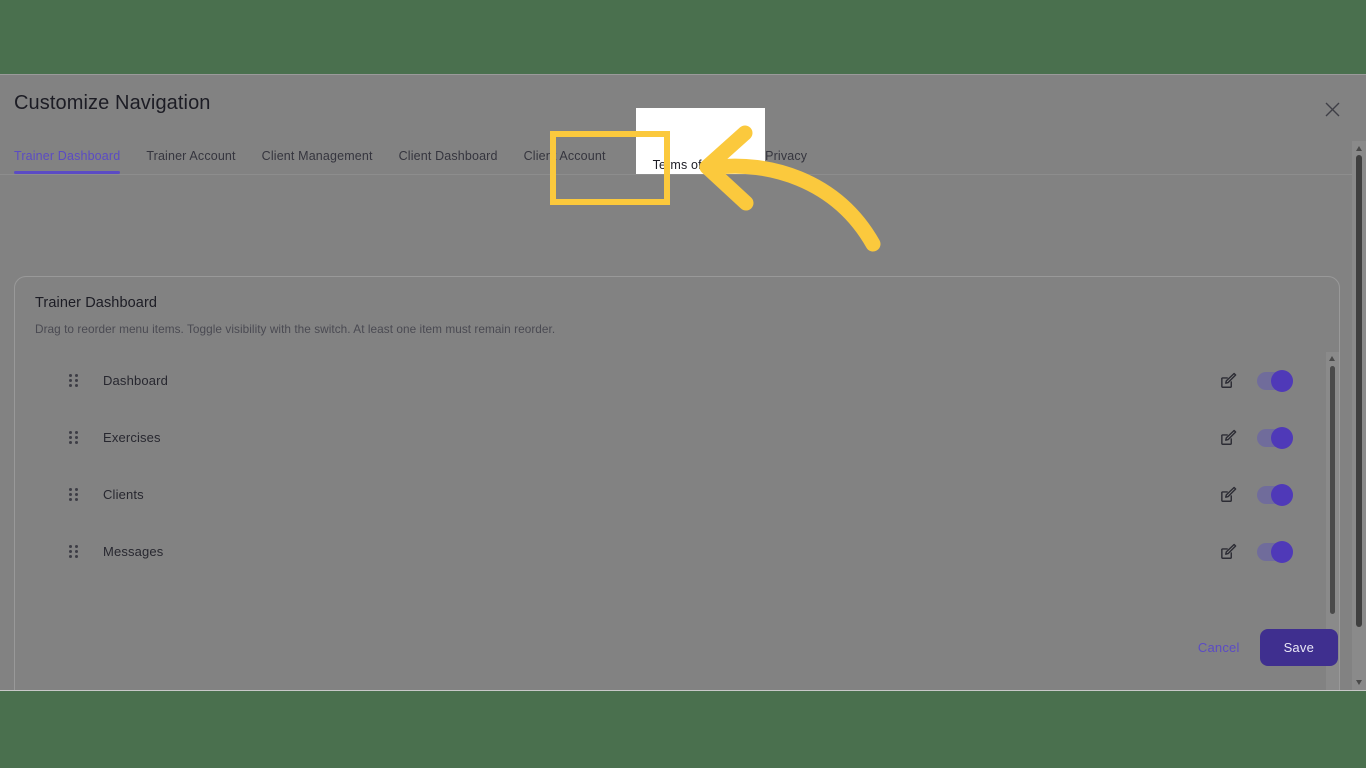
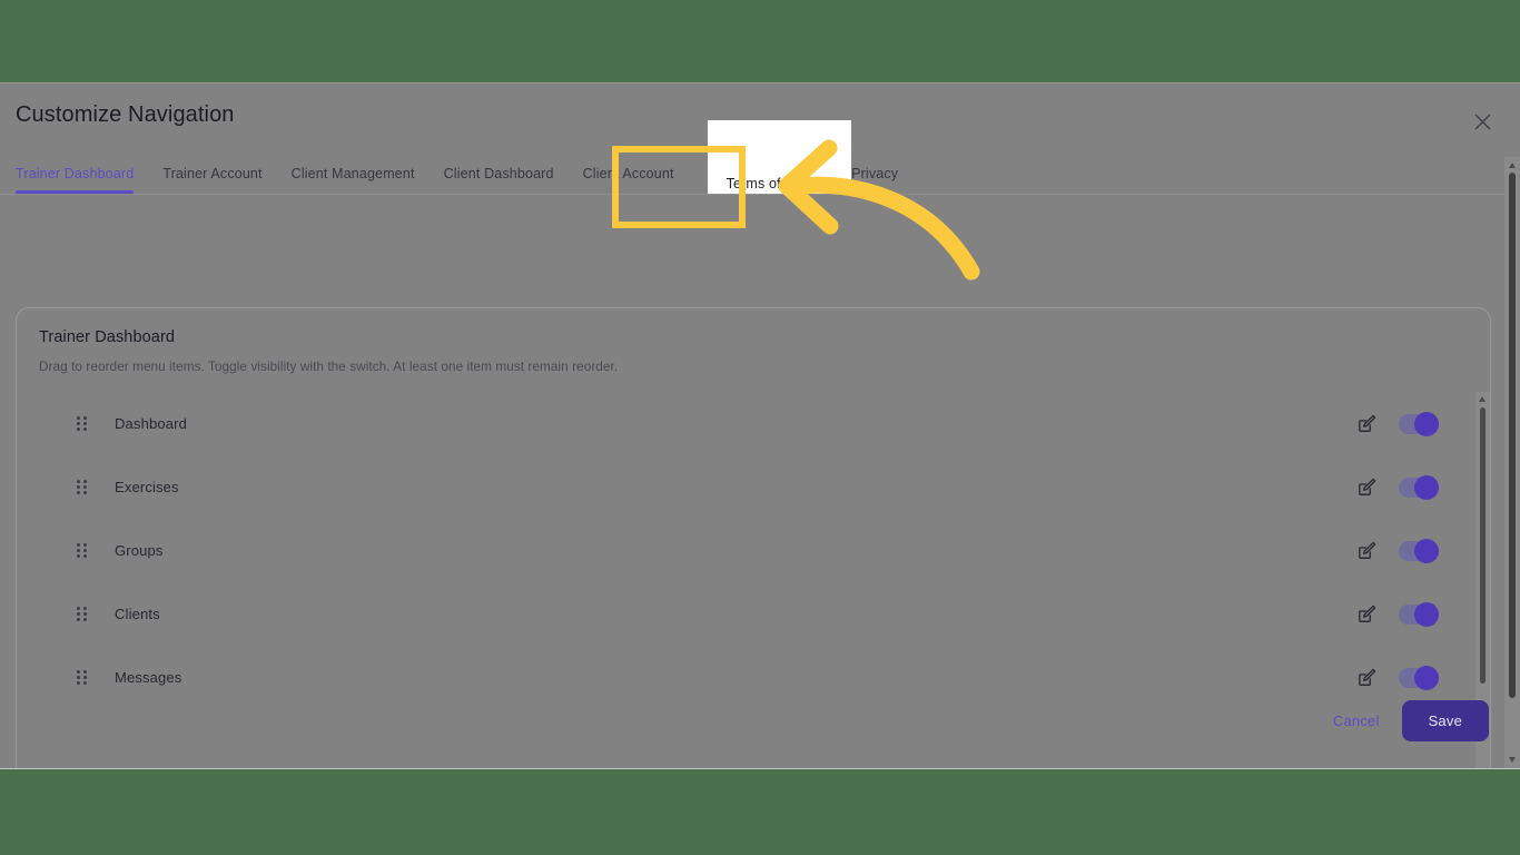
  Customize Navigation
  Trainer Dashboard
  Trainer Account
  Client Management
  Client Dashboard
  Client Account
  Privacy
  Trainer Dashboard
  Drag to reorder menu items. Toggle visibility with the switch. At least one item must remain reorder.
  Dashboard
  Exercises
+ Groups
  Clients
  Messages
  Cancel
  Save
